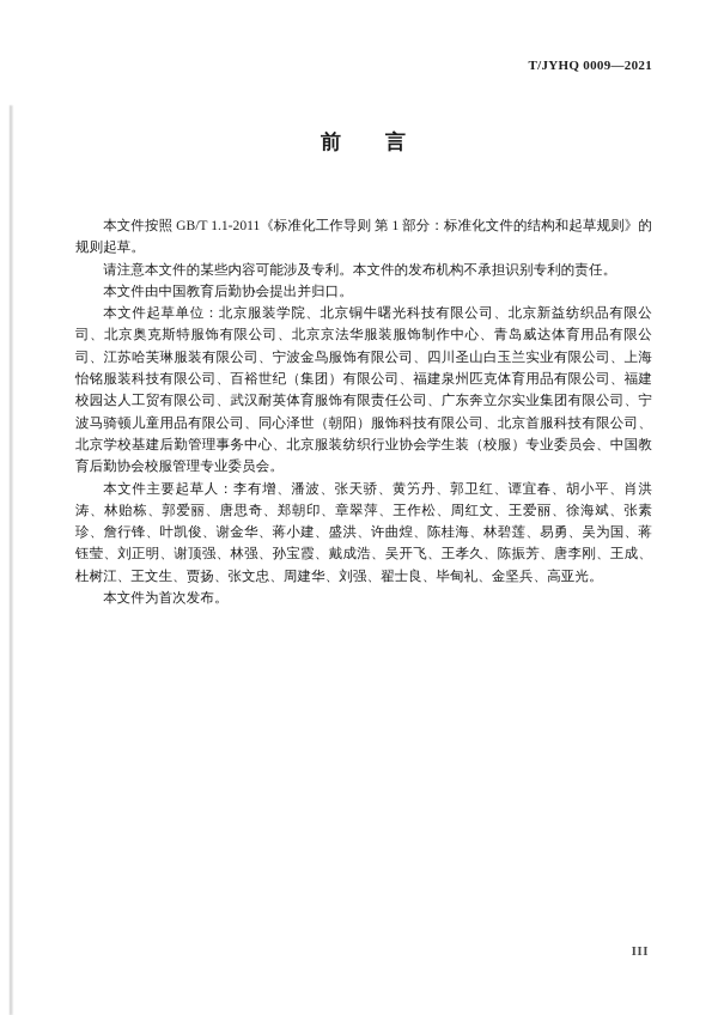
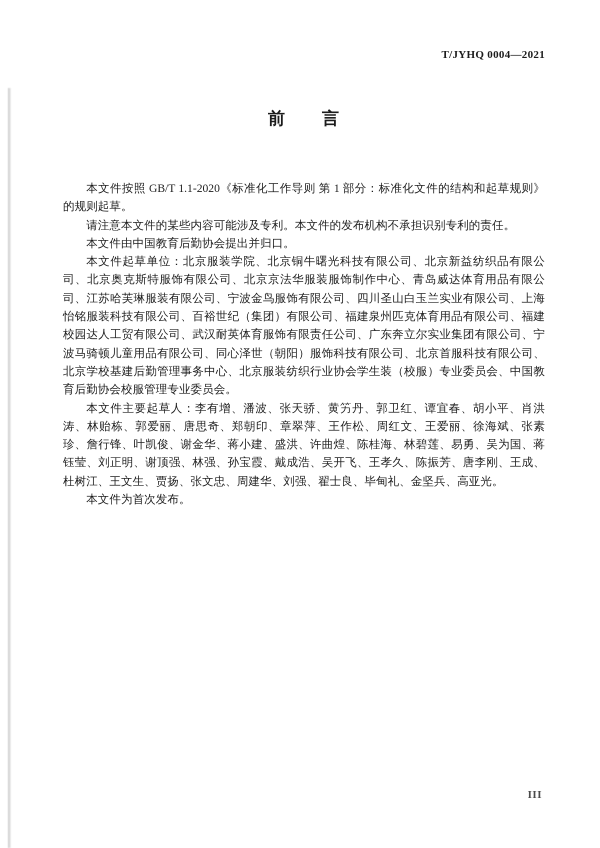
- T/JYHQ 0009—2021
+ T/JYHQ 0004—2021
  前 言
- 本文件按照 GB/T 1.1-2011《标准化工作导则 第 1 部分：标准化文件的结构和起草规则》的规则起草。
+ 本文件按照 GB/T 1.1-2020《标准化工作导则 第 1 部分：标准化文件的结构和起草规则》的规则起草。
  请注意本文件的某些内容可能涉及专利。本文件的发布机构不承担识别专利的责任。
  本文件由中国教育后勤协会提出并归口。
  本文件起草单位：北京服装学院、北京铜牛曙光科技有限公司、北京新益纺织品有限公司、北京奥克斯特服饰有限公司、北京京法华服装服饰制作中心、青岛威达体育用品有限公司、江苏哈芙琳服装有限公司、宁波金鸟服饰有限公司、四川圣山白玉兰实业有限公司、上海怡铭服装科技有限公司、百裕世纪（集团）有限公司、福建泉州匹克体育用品有限公司、福建校园达人工贸有限公司、武汉耐英体育服饰有限责任公司、广东奔立尔实业集团有限公司、宁波马骑顿儿童用品有限公司、同心泽世（朝阳）服饰科技有限公司、北京首服科技有限公司、北京学校基建后勤管理事务中心、北京服装纺织行业协会学生装（校服）专业委员会、中国教育后勤协会校服管理专业委员会。
  本文件主要起草人：李有增、潘波、张天骄、黄竻丹、郭卫红、谭宜春、胡小平、肖洪涛、林贻栋、郭爱丽、唐思奇、郑朝印、章翠萍、王作松、周红文、王爱丽、徐海斌、张素珍、詹行锋、叶凯俊、谢金华、蒋小建、盛洪、许曲煌、陈桂海、林碧莲、易勇、吴为国、蒋钰莹、刘正明、谢顶强、林强、孙宝霞、戴成浩、吴开飞、王孝久、陈振芳、唐李刚、王成、杜树江、王文生、贾扬、张文忠、周建华、刘强、翟士良、毕甸礼、金坚兵、高亚光。
  本文件为首次发布。
  III
